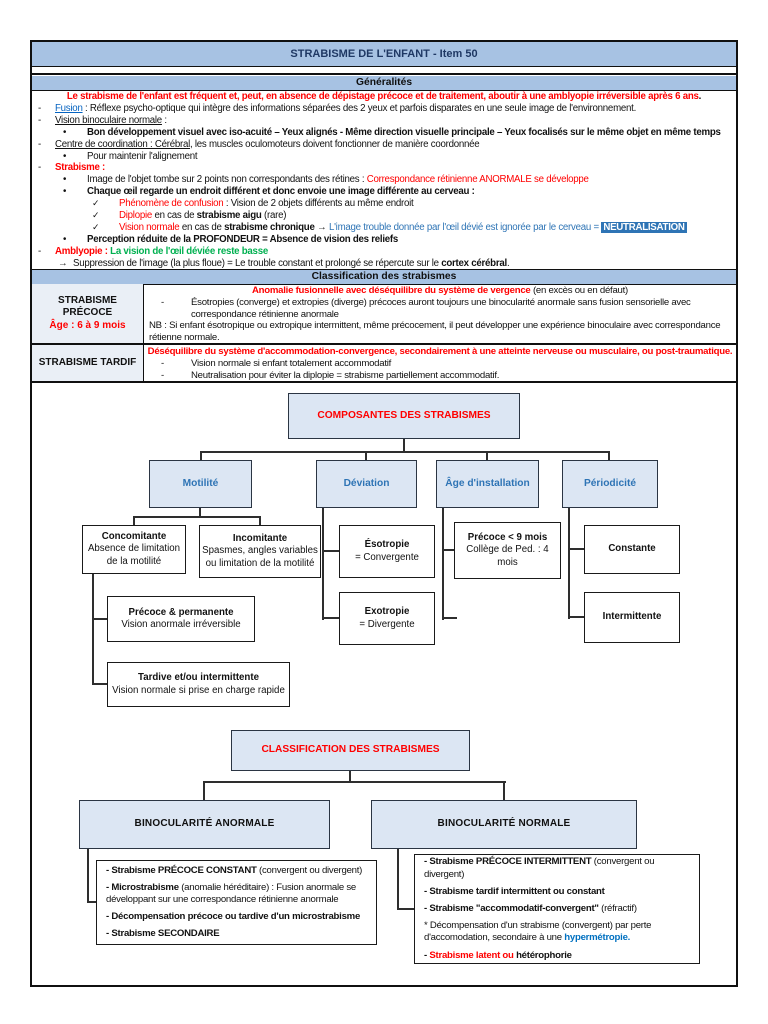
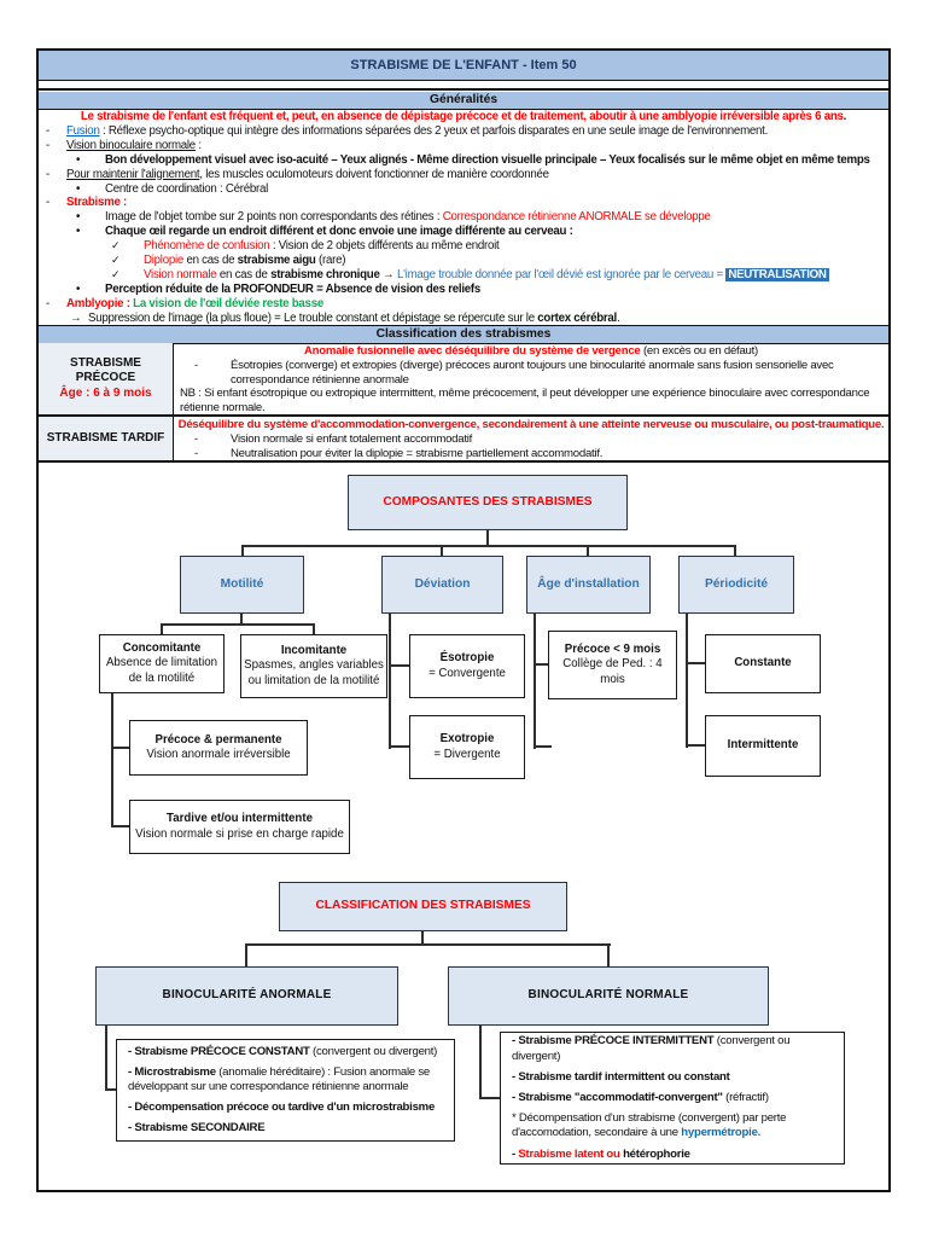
  STRABISME DE L'ENFANT - Item 50
  Généralités
  Le strabisme de l'enfant est fréquent et, peut, en absence de dépistage précoce et de traitement, aboutir à une amblyopie irréversible après 6 ans.
  -
  Fusion : Réflexe psycho-optique qui intègre des informations séparées des 2 yeux et parfois disparates en une seule image de l'environnement.
  -
  Vision binoculaire normale :
  •
  Bon développement visuel avec iso-acuité – Yeux alignés - Même direction visuelle principale – Yeux focalisés sur le même objet en même temps
  -
- Centre de coordination : Cérébral, les muscles oculomoteurs doivent fonctionner de manière coordonnée
+ Pour maintenir l'alignement, les muscles oculomoteurs doivent fonctionner de manière coordonnée
  •
- Pour maintenir l'alignement
+ Centre de coordination : Cérébral
  -
  Strabisme :
  •
  Image de l'objet tombe sur 2 points non correspondants des rétines : Correspondance rétinienne ANORMALE se développe
  •
  Chaque œil regarde un endroit différent et donc envoie une image différente au cerveau :
  ✓
  Phénomène de confusion : Vision de 2 objets différents au même endroit
  ✓
  Diplopie en cas de strabisme aigu (rare)
  ✓
  Vision normale en cas de strabisme chronique → L'image trouble donnée par l'œil dévié est ignorée par le cerveau = NEUTRALISATION
  •
  Perception réduite de la PROFONDEUR = Absence de vision des reliefs
  -
  Amblyopie : La vision de l'œil déviée reste basse
  →
- Suppression de l'image (la plus floue) = Le trouble constant et prolongé se répercute sur le cortex cérébral.
+ Suppression de l'image (la plus floue) = Le trouble constant et dépistage se répercute sur le cortex cérébral.
  Classification des strabismes
  STRABISME PRÉCOCE
  Âge : 6 à 9 mois
  Anomalie fusionnelle avec déséquilibre du système de vergence (en excès ou en défaut)
  -
  Ésotropies (converge) et extropies (diverge) précoces auront toujours une binocularité anormale sans fusion sensorielle avec correspondance rétinienne anormale
  NB : Si enfant ésotropique ou extropique intermittent, même précocement, il peut développer une expérience binoculaire avec correspondance rétienne normale.
  STRABISME TARDIF
  Déséquilibre du système d'accommodation-convergence, secondairement à une atteinte nerveuse ou musculaire, ou post-traumatique.
  -
  Vision normale si enfant totalement accommodatif
  -
  Neutralisation pour éviter la diplopie = strabisme partiellement accommodatif.
  COMPOSANTES DES STRABISMES
  Motilité
  Déviation
  Âge d'installation
  Périodicité
  Concomitante
  Absence de limitation de la motilité
  Incomitante
  Spasmes, angles variables ou limitation de la motilité
  Précoce & permanente
  Vision anormale irréversible
  Tardive et/ou intermittente
  Vision normale si prise en charge rapide
  Ésotropie
  = Convergente
  Exotropie
  = Divergente
  Précoce < 9 mois
  Collège de Ped. : 4 mois
  Constante
  Intermittente
  CLASSIFICATION DES STRABISMES
  BINOCULARITÉ ANORMALE
  BINOCULARITÉ NORMALE
  - Strabisme PRÉCOCE CONSTANT (convergent ou divergent)
  - Microstrabisme (anomalie héréditaire) : Fusion anormale se développant sur une correspondance rétinienne anormale
  - Décompensation précoce ou tardive d'un microstrabisme
  - Strabisme SECONDAIRE
  - Strabisme PRÉCOCE INTERMITTENT (convergent ou divergent)
  - Strabisme tardif intermittent ou constant
  - Strabisme "accommodatif-convergent" (réfractif)
  * Décompensation d'un strabisme (convergent) par perte d'accomodation, secondaire à une hypermétropie.
  - Strabisme latent ou hétérophorie
